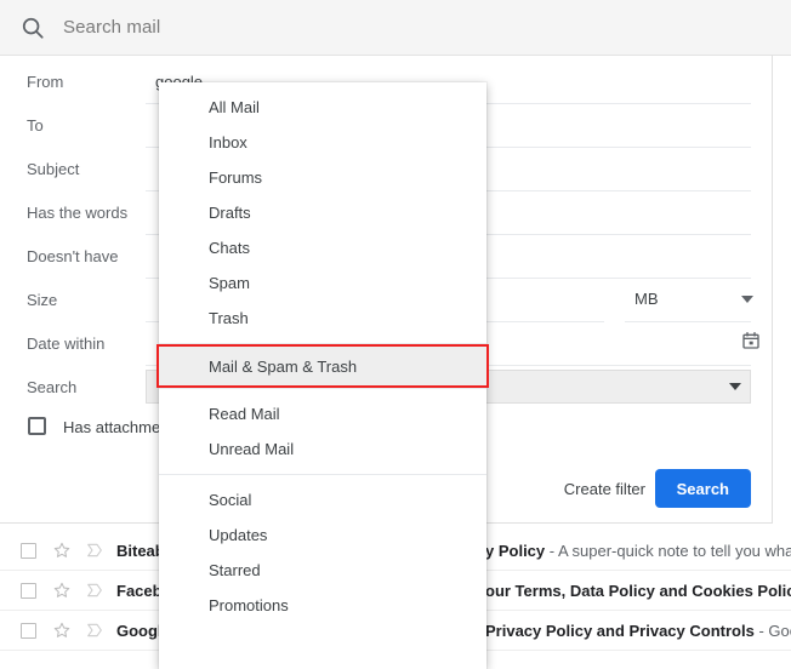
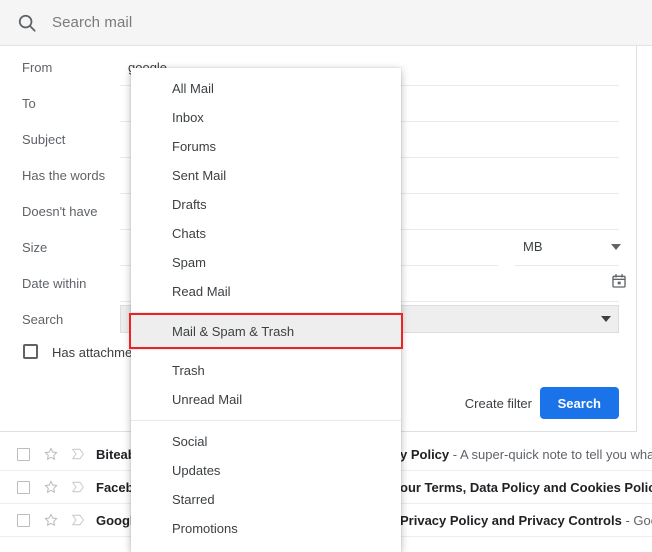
  Search mail
  From
  To
  Subject
  Has the words
  Doesn't have
  Size
  MB
  Date within
  Search
  Has attachme
  Create filter
  Search
  Bitea
  y Policy - A super-quick note to tell you wha
  Faceb
  our Terms, Data Policy and Cookies Poli
  Goog
  Privacy Policy and Privacy Controls - Go
  All Mail
  Inbox
  Forums
+ Sent Mail
  Drafts
  Chats
  Spam
- Trash
+ Read Mail
  Mail & Spam & Trash
- Read Mail
+ Trash
  Unread Mail
  Social
  Updates
  Starred
  Promotions
